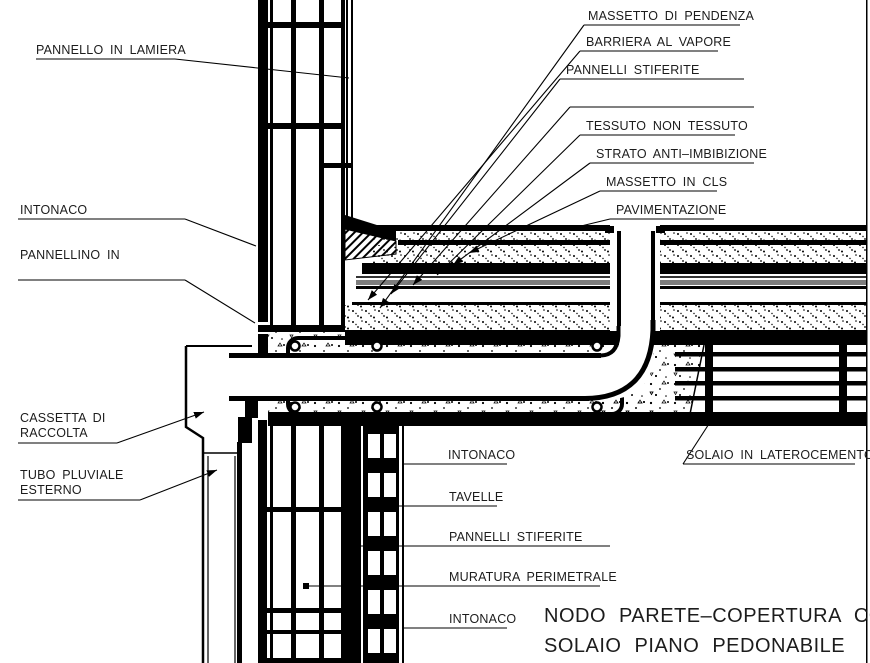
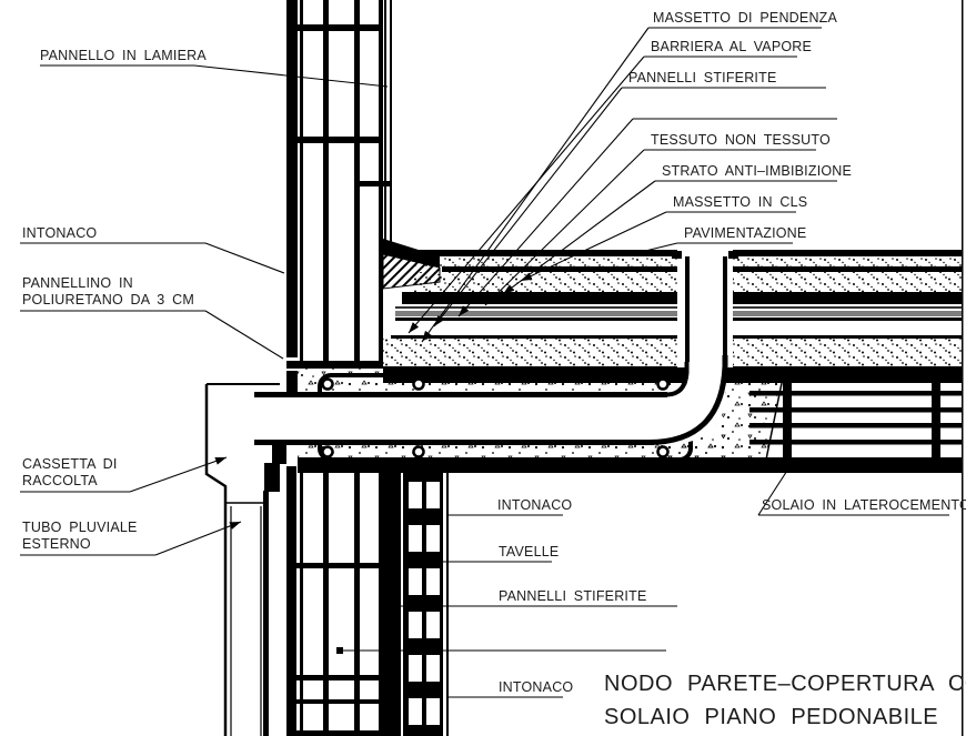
  PANNELLO IN LAMIERA
  MASSETTO DI PENDENZA
  BARRIERA AL VAPORE
  PANNELLI STIFERITE
  TESSUTO NON TESSUTO
  STRATO ANTI–IMBIBIZIONE
  MASSETTO IN CLS
  PAVIMENTAZIONE
  INTONACO
  PANNELLINO IN
+ POLIURETANO DA 3 CM
  CASSETTA DI
  RACCOLTA
  TUBO PLUVIALE
  ESTERNO
  INTONACO
  TAVELLE
  PANNELLI STIFERITE
- MURATURA PERIMETRALE
  INTONACO
  SOLAIO IN LATEROCEMENTO
  NODO PARETE–COPERTURA C
  SOLAIO PIANO PEDONABILE
